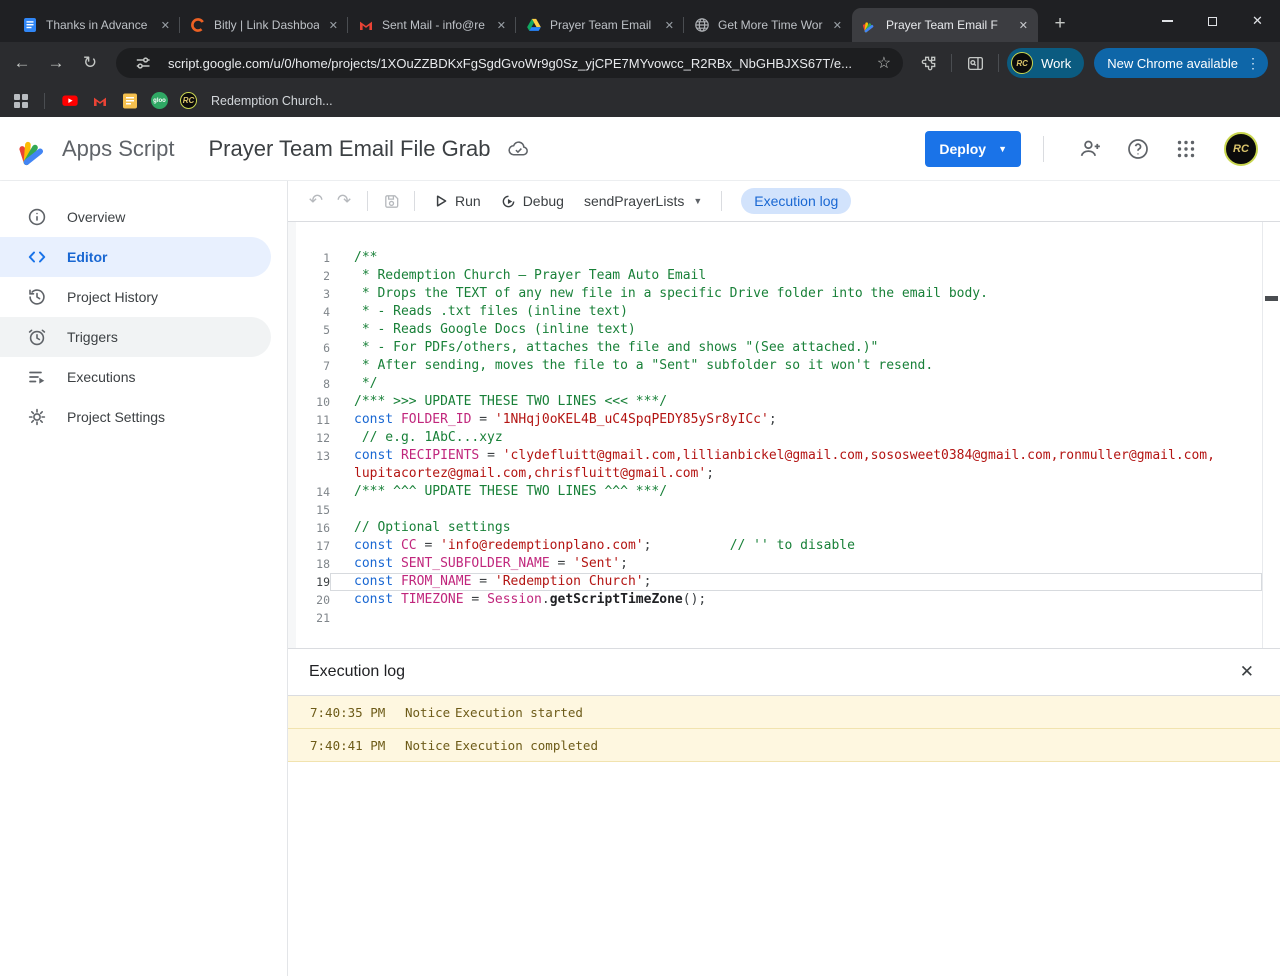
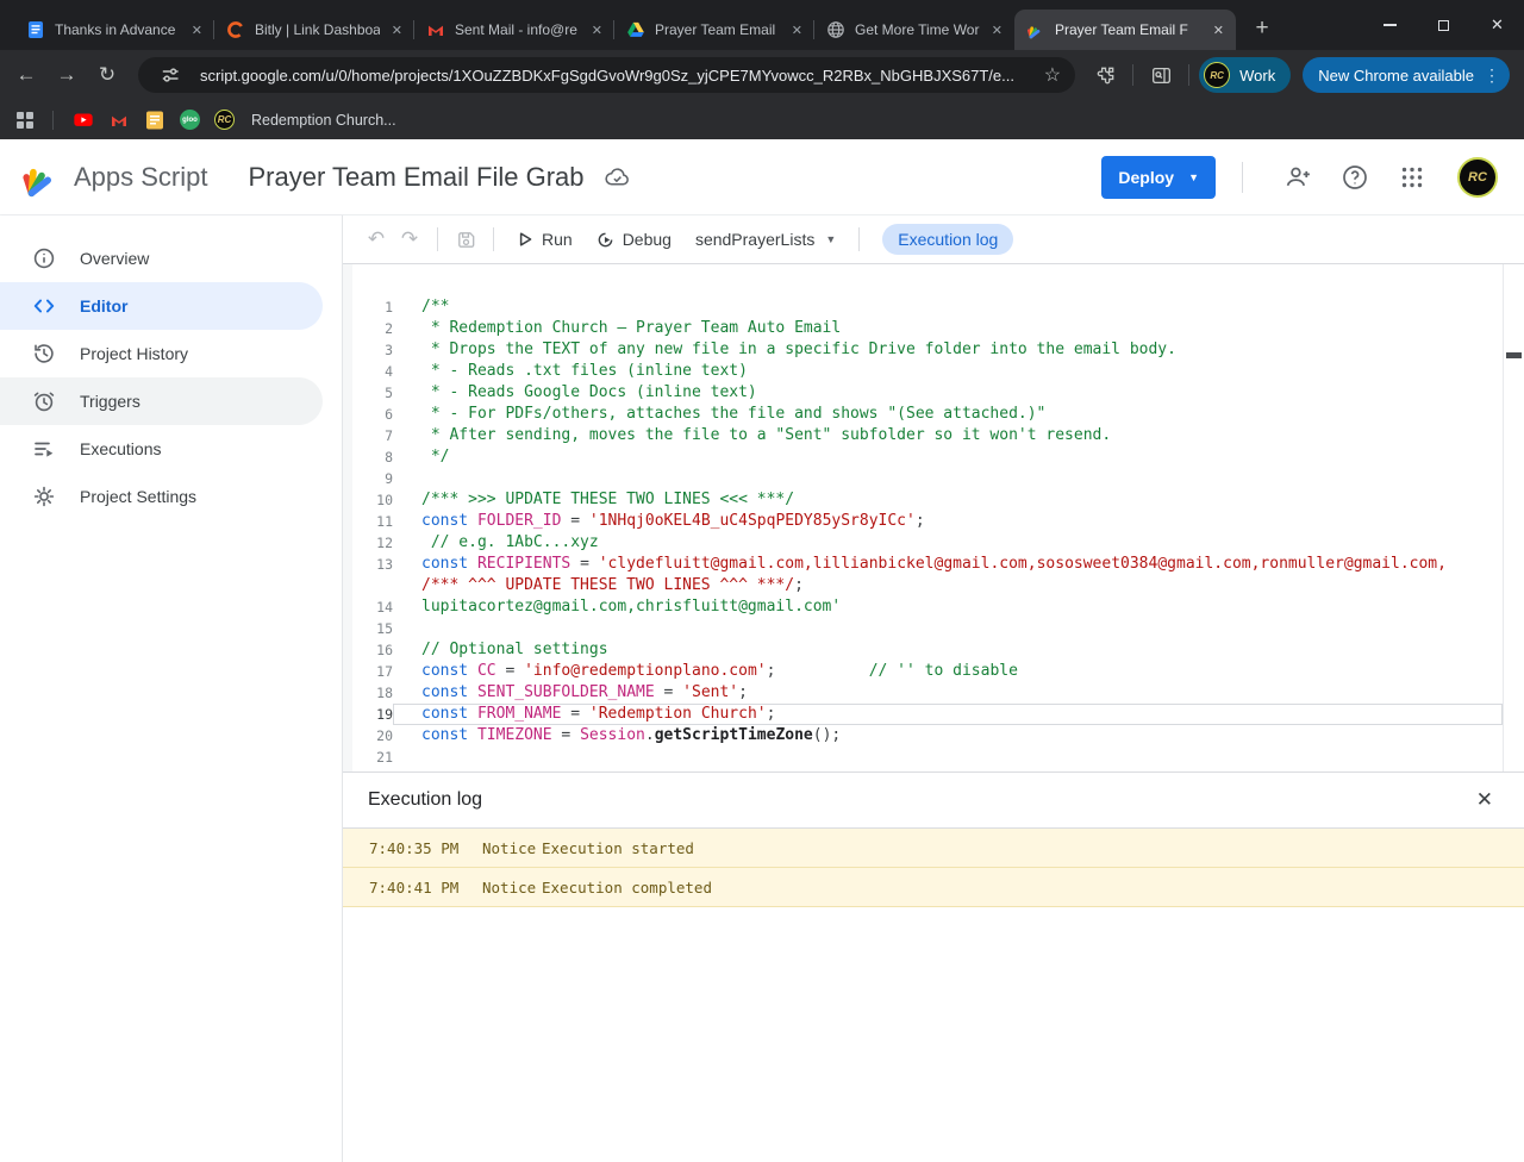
  Thanks in Advance
  ✕
  Bitly | Link Dashboa
  ✕
  Sent Mail - info@re
  ✕
  Prayer Team Email
  ✕
  Get More Time Wor
  ✕
  Prayer Team Email F
  ✕
  +
  ✕
  ←
  →
  ↻
  script.google.com/u/0/home/projects/1XOuZZBDKxFgSgdGvoWr9g0Sz_yjCPE7MYvowcc_R2RBx_NbGHBJXS67T/e...
  ☆
  RC
  Work
  New Chrome available
  ⋮
  RC
  Redemption Church...
  Apps Script
  Prayer Team Email File Grab
  Deploy
  ▼
  RC
  Overview
  Editor
  Project History
  Triggers
  Executions
  Project Settings
  ↶
  ↷
  Run
  Debug
  sendPrayerLists
  ▼
  Execution log
  1
  /**
  2
  * Redemption Church — Prayer Team Auto Email
  3
  * Drops the TEXT of any new file in a specific Drive folder into the email body.
  4
  * - Reads .txt files (inline text)
  5
  * - Reads Google Docs (inline text)
  6
  * - For PDFs/others, attaches the file and shows "(See attached.)"
  7
  * After sending, moves the file to a "Sent" subfolder so it won't resend.
  8
  */
+ 9
  10
  /*** >>> UPDATE THESE TWO LINES <<< ***/
  11
  const FOLDER_ID = '1NHqj0oKEL4B_uC4SpqPEDY85ySr8yICc';
  12
  // e.g. 1AbC...xyz
  13
  const RECIPIENTS = 'clydefluitt@gmail.com,lillianbickel@gmail.com,sososweet0384@gmail.com,ronmuller@gmail.com,
- lupitacortez@gmail.com,chrisfluitt@gmail.com';
+ /*** ^^^ UPDATE THESE TWO LINES ^^^ ***/;
  14
- /*** ^^^ UPDATE THESE TWO LINES ^^^ ***/
+ lupitacortez@gmail.com,chrisfluitt@gmail.com'
  15
  16
  // Optional settings
  17
  const CC = 'info@redemptionplano.com'; // '' to disable
  18
  const SENT_SUBFOLDER_NAME = 'Sent';
  19
  const FROM_NAME = 'Redemption Church';
  20
  const TIMEZONE = Session.getScriptTimeZone();
  21
  Execution log
  ✕
  7:40:35 PM
  Notice
  Execution started
  7:40:41 PM
  Notice
  Execution completed
